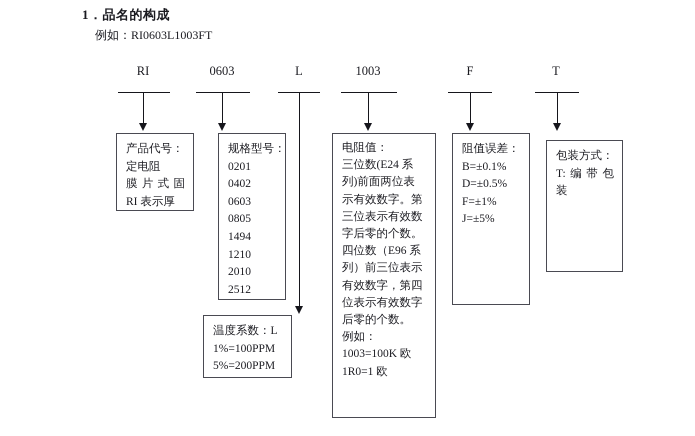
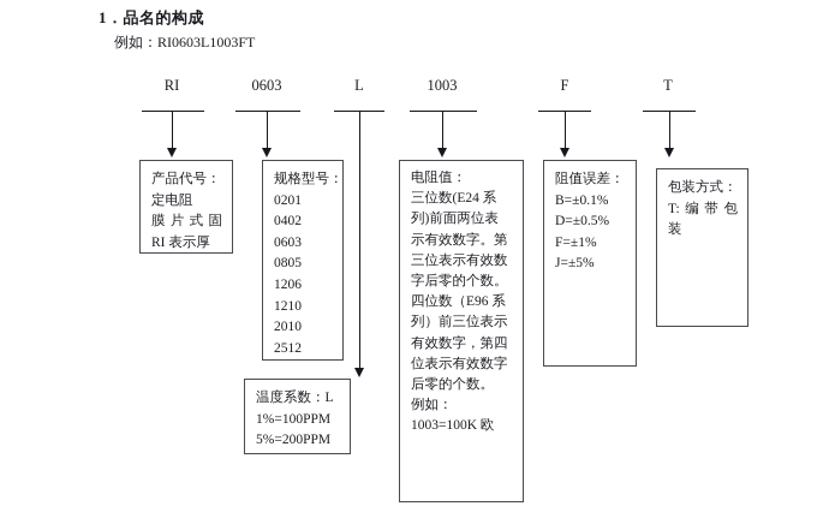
  1．品名的构成
  例如：RI0603L1003FT
  RI
  0603
  L
  1003
  F
  T
  产品代号：
  定电阻
  膜
  片
  式
  固
  RI 表示厚
  规格型号：
  0201
  0402
  0603
  0805
- 1494
+ 1206
  1210
  2010
  2512
  温度系数：L
  1%=100PPM
  5%=200PPM
  电阻值：
  三位数(E24 系
  列)前面两位表
  示有效数字。第
  三位表示有效数
  字后零的个数。
  四位数（E96 系
  列）前三位表示
  有效数字，第四
  位表示有效数字
  后零的个数。
  例如：
  1003=100K 欧
- 1R0=1 欧
  阻值误差：
  B=±0.1%
  D=±0.5%
  F=±1%
  J=±5%
  包装方式：
  T:
  编
  带
  包
  装
